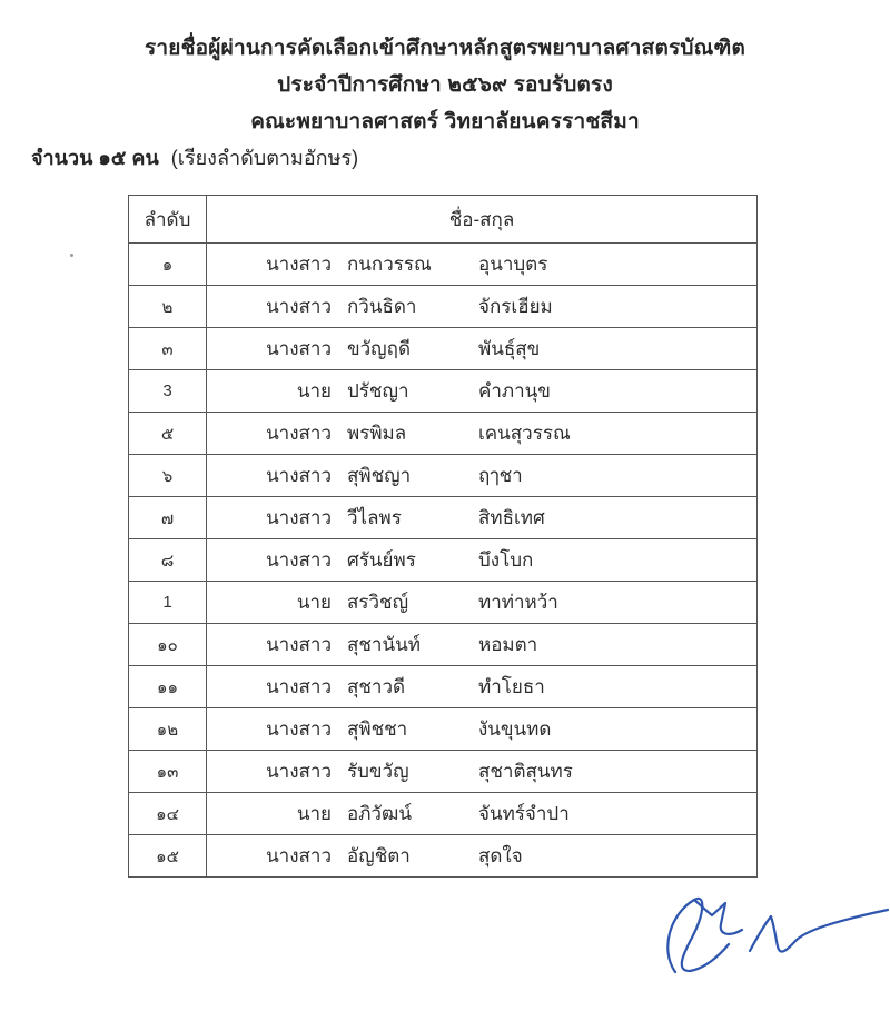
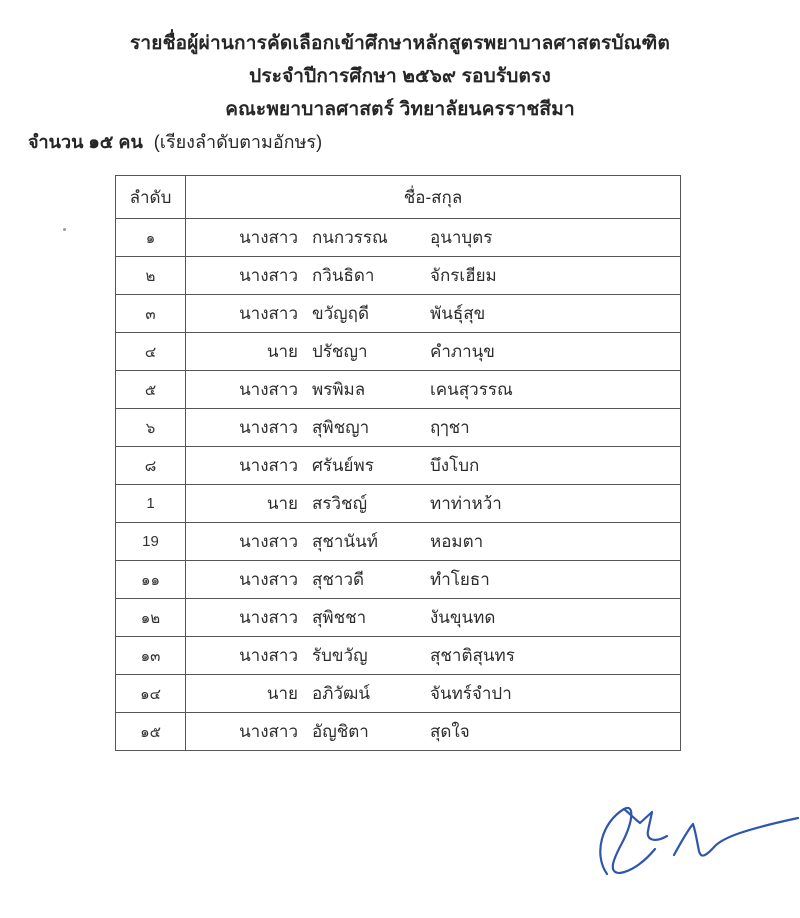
  รายชื่อผู้ผ่านการคัดเลือกเข้าศึกษาหลักสูตรพยาบาลศาสตรบัณฑิต
  ประจำปีการศึกษา ๒๕๖๙ รอบรับตรง
  คณะพยาบาลศาสตร์ วิทยาลัยนครราชสีมา
  จำนวน ๑๕ คน (เรียงลำดับตามอักษร)
  ลำดับ	ชื่อ-สกุล
  ๑	นางสาว กนกวรรณ อุนาบุตร
  ๒	นางสาว กวินธิดา จักรเฮียม
  ๓	นางสาว ขวัญฤดี พันธุ์สุข
- 3	นาย ปรัชญา คำภานุข
+ ๔	นาย ปรัชญา คำภานุข
  ๕	นางสาว พรพิมล เคนสุวรรณ
  ๖	นางสาว สุพิชญา ฤๅชา
- ๗	นางสาว วีไลพร สิทธิเทศ
  ๘	นางสาว ศรันย์พร บึงโบก
  1	นาย สรวิชญ์ ทาท่าหว้า
- ๑๐	นางสาว สุชานันท์ หอมตา
+ 19	นางสาว สุชานันท์ หอมตา
  ๑๑	นางสาว สุชาวดี ทำโยธา
  ๑๒	นางสาว สุพิชชา งันขุนทด
  ๑๓	นางสาว รับขวัญ สุชาติสุนทร
  ๑๔	นาย อภิวัฒน์ จันทร์จำปา
  ๑๕	นางสาว อัญชิตา สุดใจ
